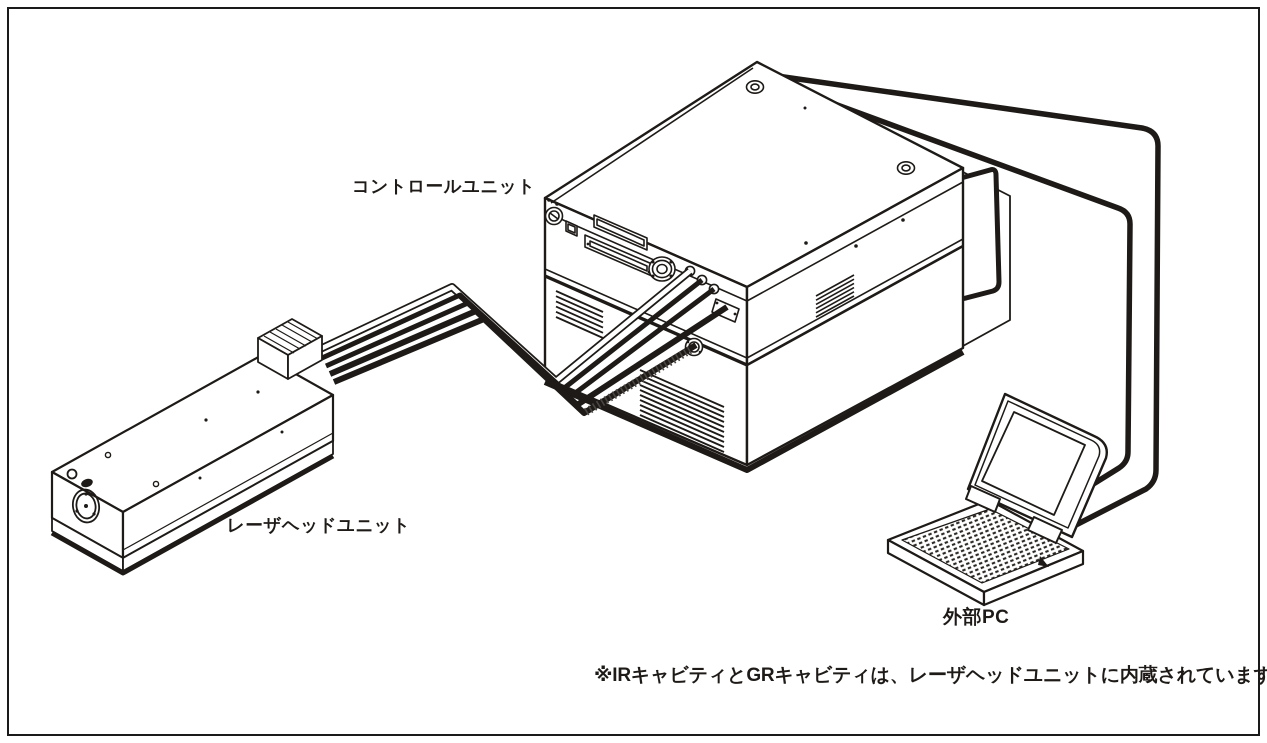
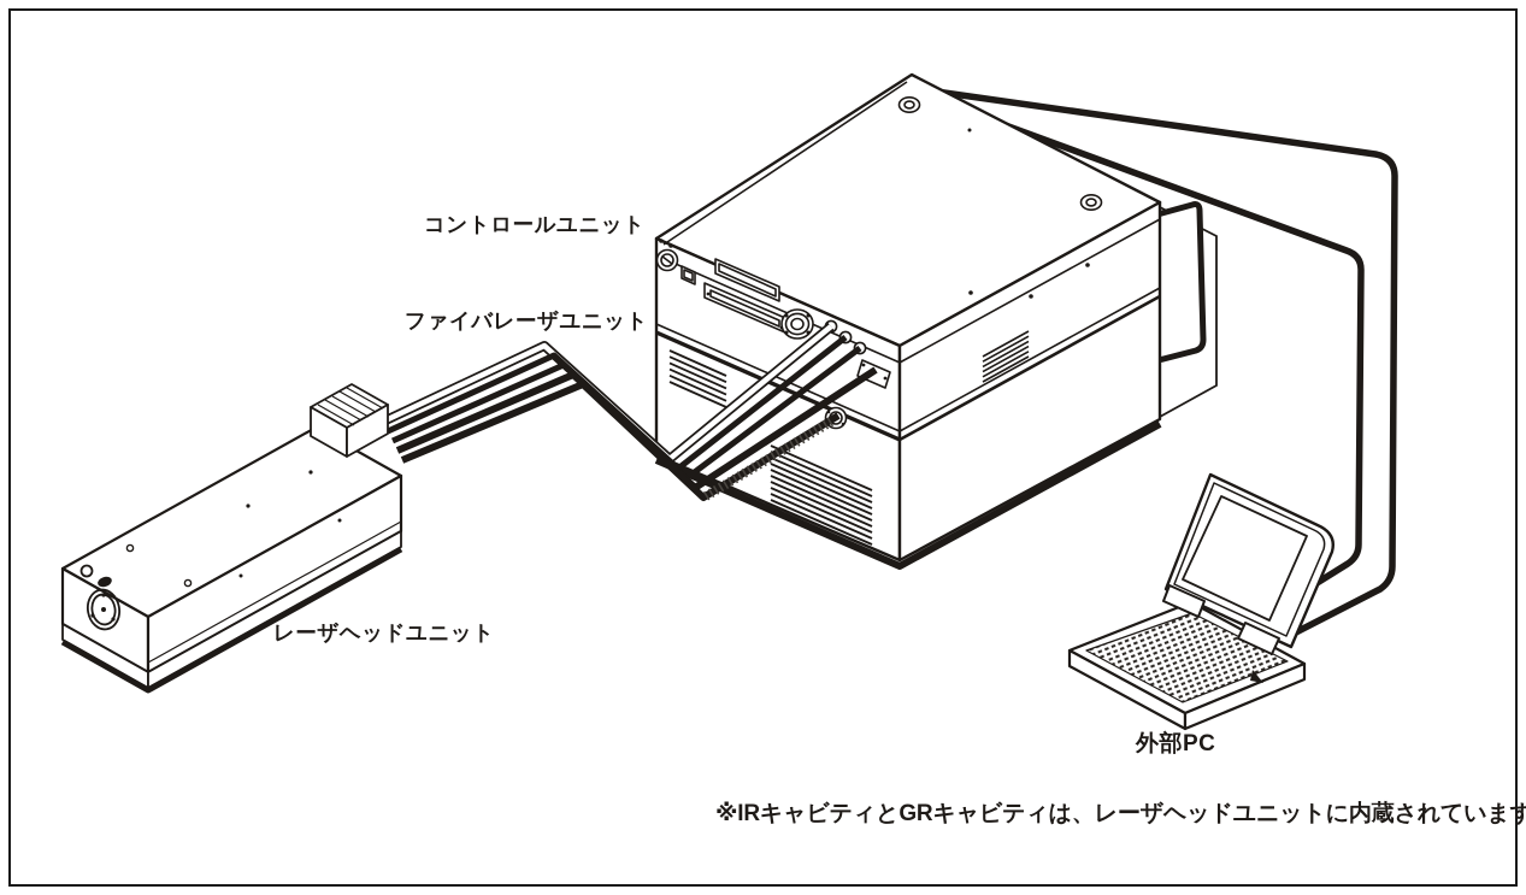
  コントロールユニット
+ ファイバレーザユニット
  レーザヘッドユニット
  外部PC
  ※IRキャビティとGRキャビティは、レーザヘッドユニットに内蔵されています
